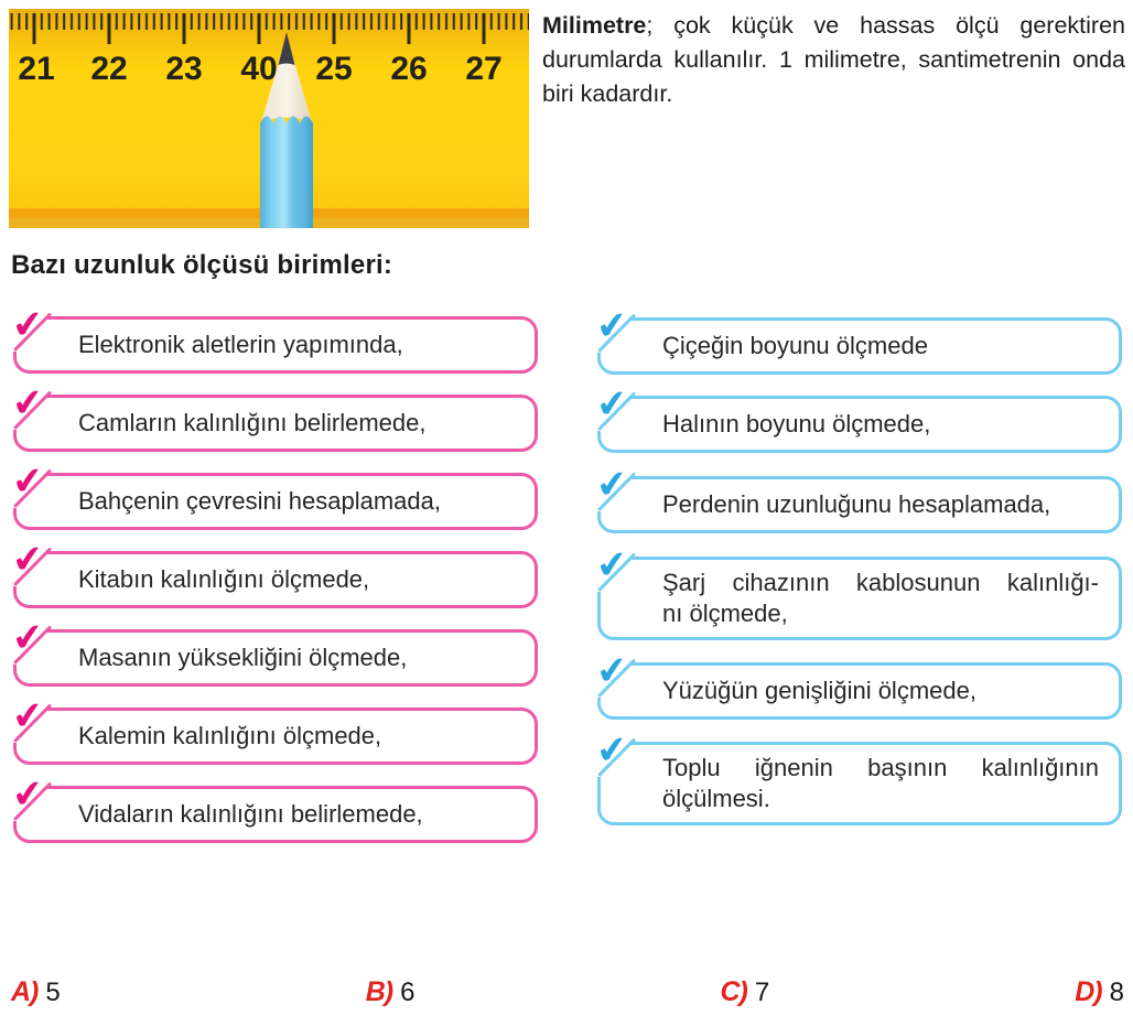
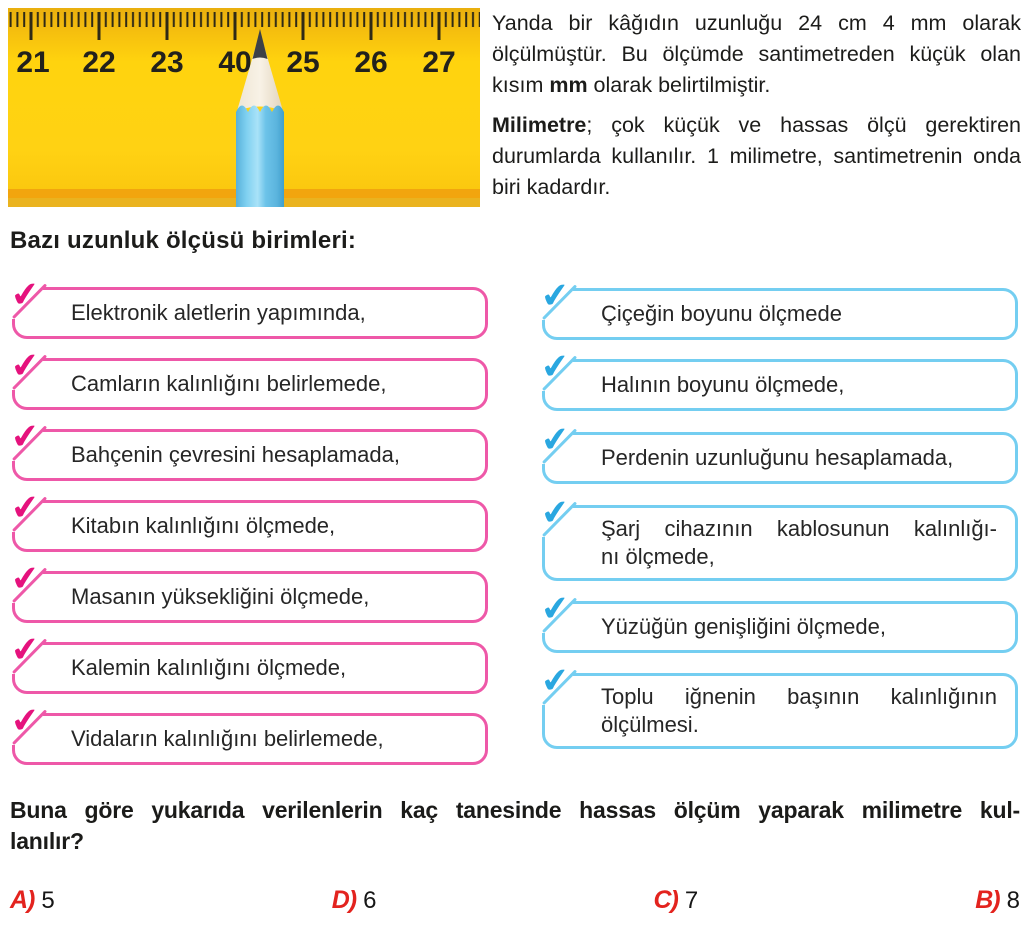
  21
  22
  23
  40
  25
  26
  27
+ Yanda bir kâğıdın uzunluğu 24 cm 4 mm olarak ölçülmüştür. Bu ölçümde santimetreden küçük olan kısım mm olarak belirtilmiştir.
  Milimetre; çok küçük ve hassas ölçü gerektiren durumlarda kullanılır. 1 milimetre, santimetrenin onda biri kadardır.
  Bazı uzunluk ölçüsü birimleri:
  Elektronik aletlerin yapımında,
  Camların kalınlığını belirlemede,
  Bahçenin çevresini hesaplamada,
  Kitabın kalınlığını ölçmede,
  Masanın yüksekliğini ölçmede,
  Kalemin kalınlığını ölçmede,
  Vidaların kalınlığını belirlemede,
  Çiçeğin boyunu ölçmede
  Halının boyunu ölçmede,
  Perdenin uzunluğunu hesaplamada,
  Şarj cihazının kablosunun kalınlığı-
  nı ölçmede,
  Yüzüğün genişliğini ölçmede,
  Toplu iğnenin başının kalınlığının
  ölçülmesi.
+ Buna göre yukarıda verilenlerin kaç tanesinde hassas ölçüm yaparak milimetre kul-
+ lanılır?
  A) 5
- B) 6
+ D) 6
  C) 7
- D) 8
+ B) 8
